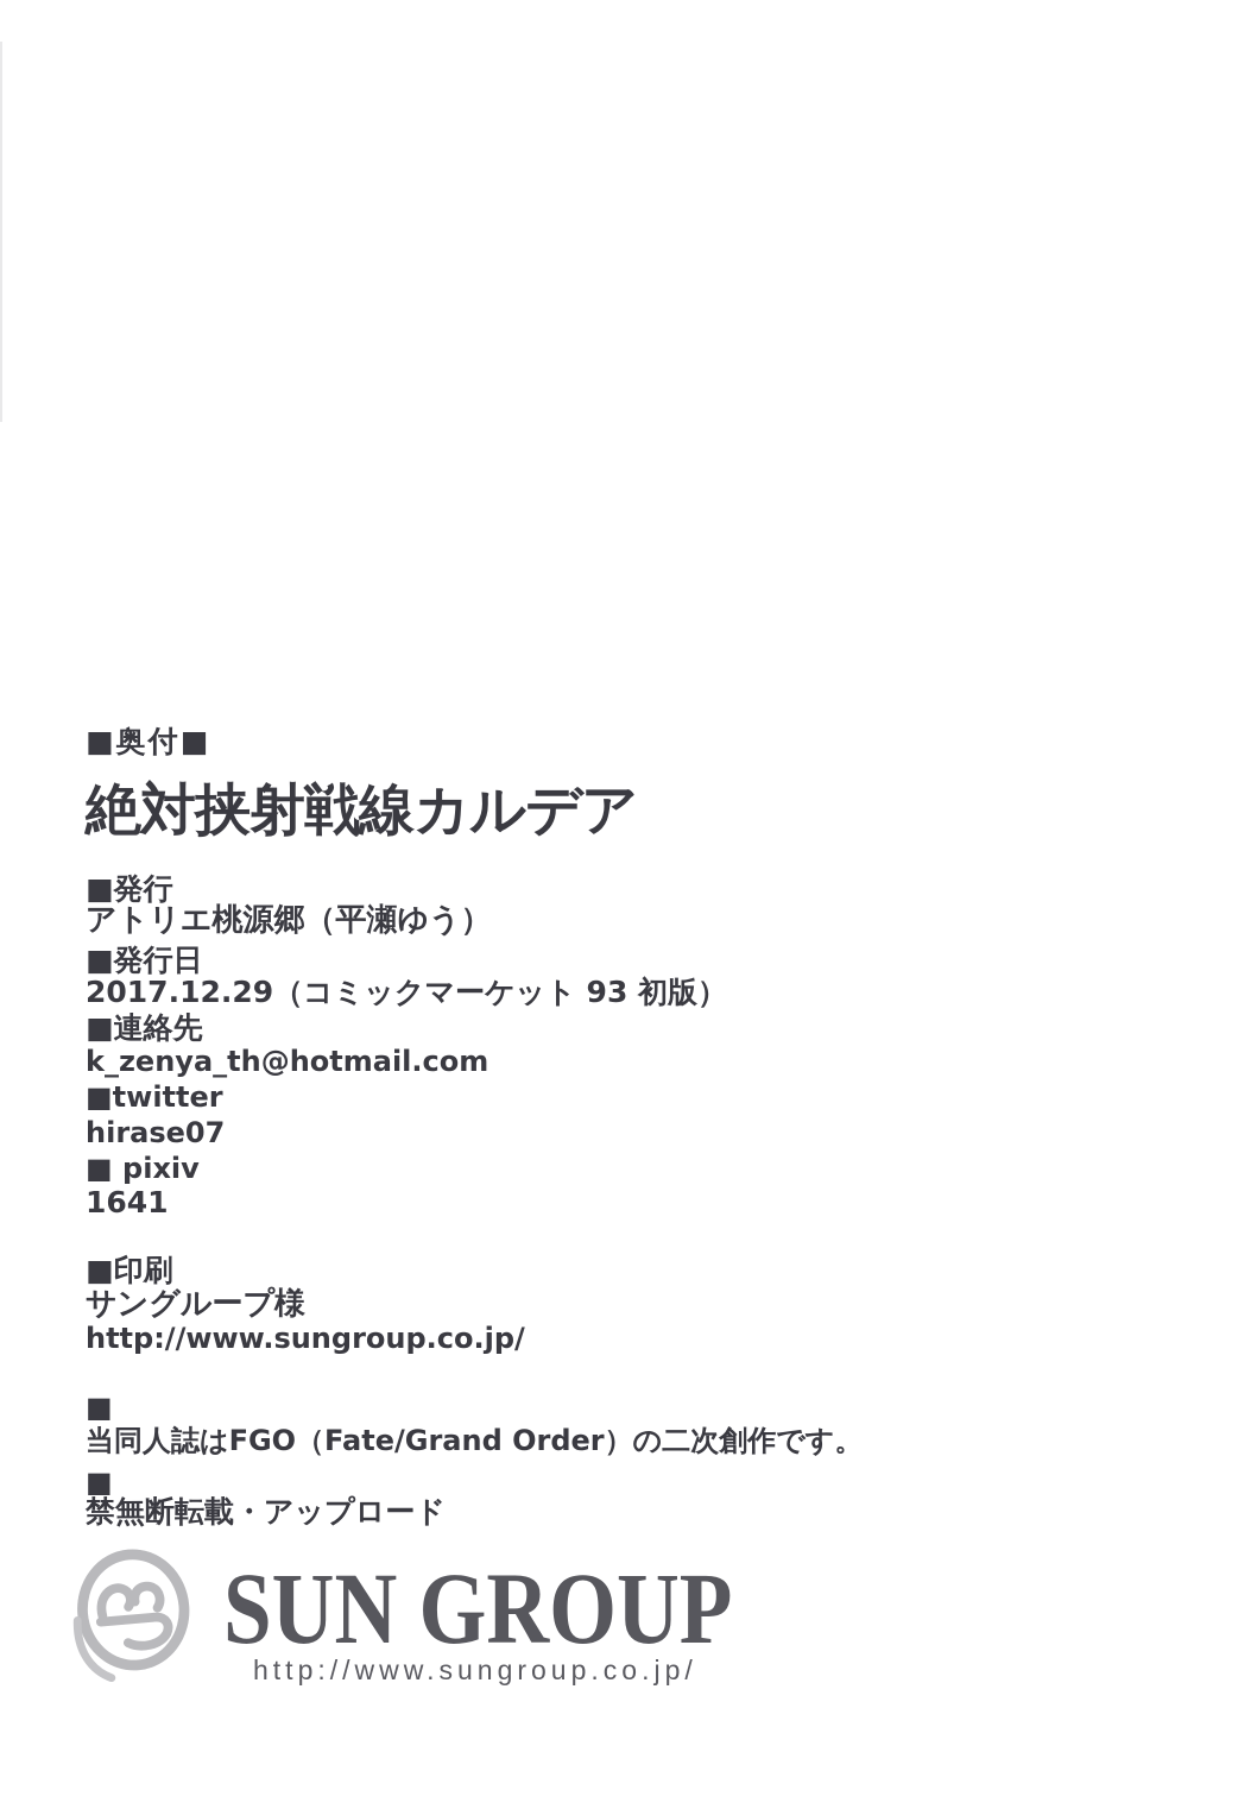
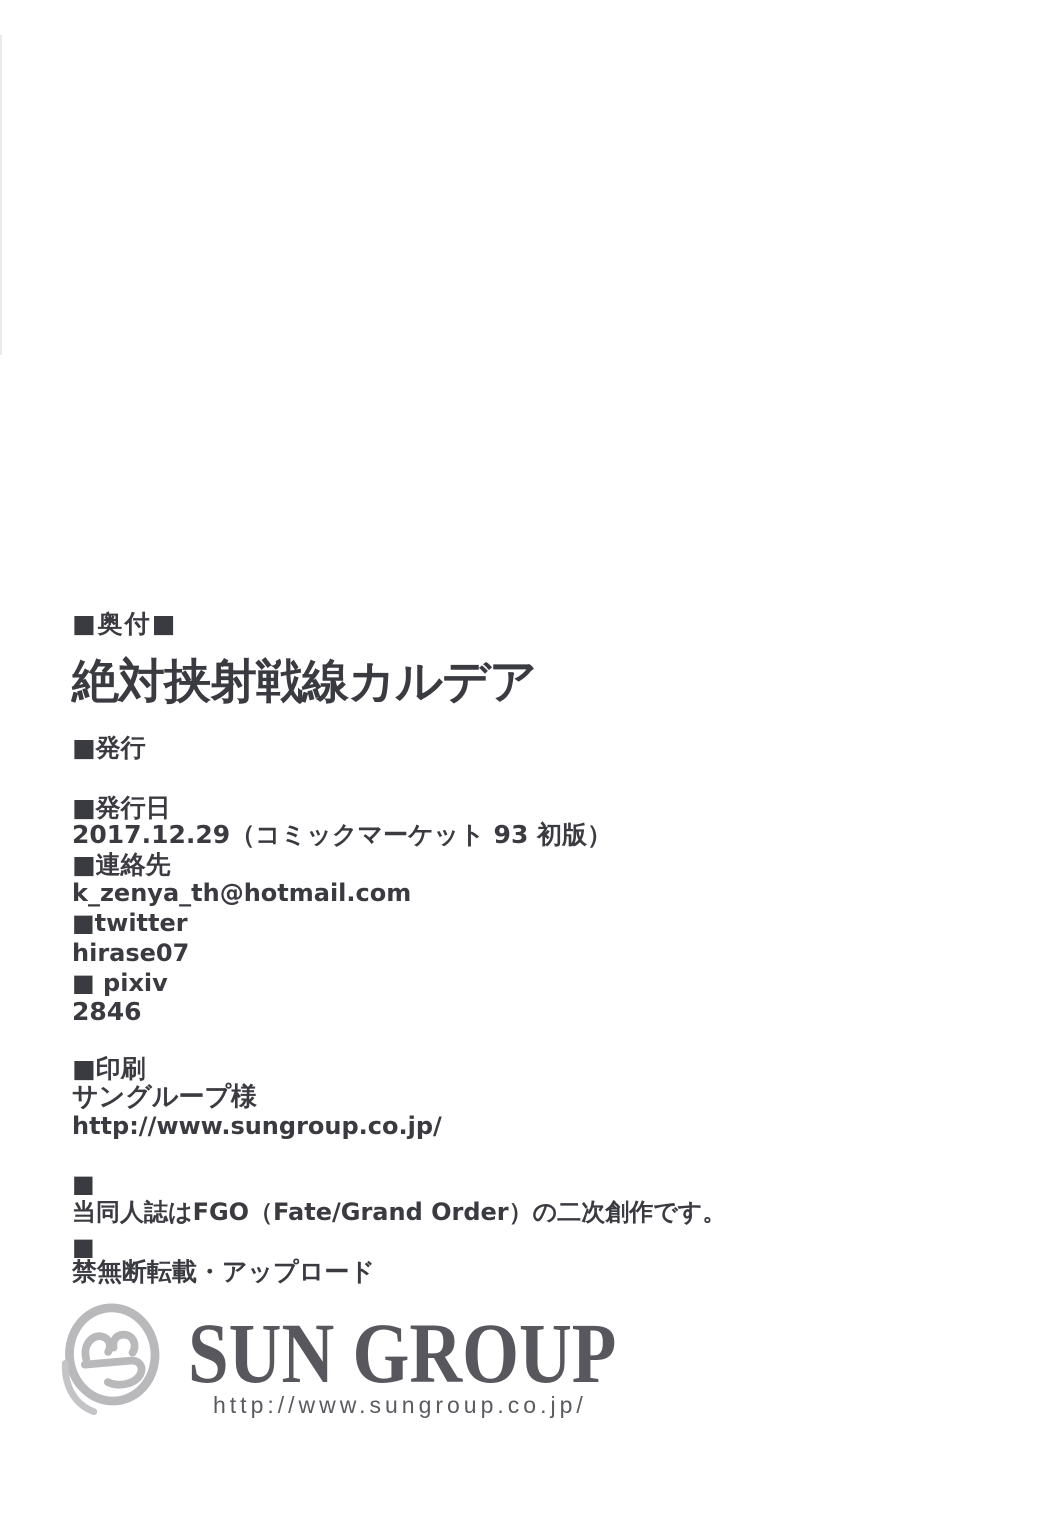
  ■奥付■
  絶対挟射戦線カルデア
  ■発行
- アトリエ桃源郷（平瀬ゆう）
  ■発行日
  2017.12.29（コミックマーケット 93 初版）
  ■連絡先
  k_zenya_th@hotmail.com
  ■twitter
  hirase07
  ■ pixiv
- 1641
+ 2846
  ■印刷
  サングループ様
  http://www.sungroup.co.jp/
  ■
  当同人誌はFGO（Fate/Grand Order）の二次創作です。
  ■
  禁無断転載・アップロード
  SUN GROUP
  http://www.sungroup.co.jp/
